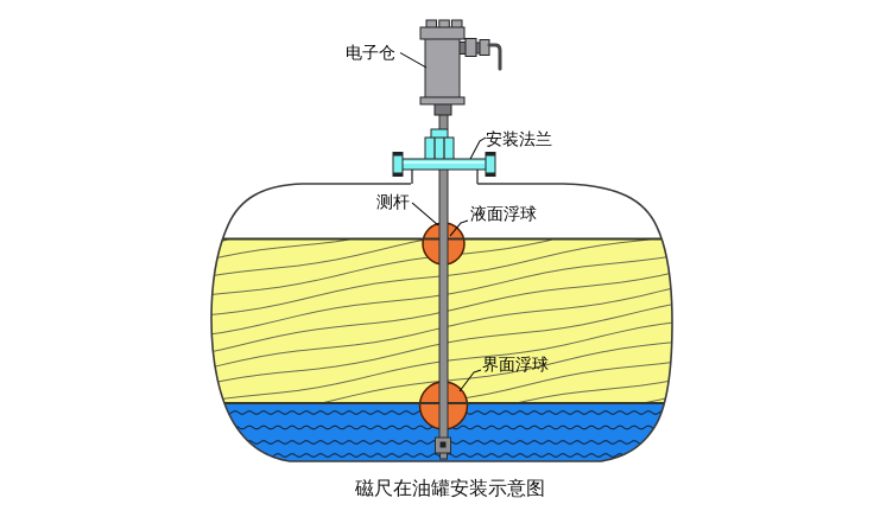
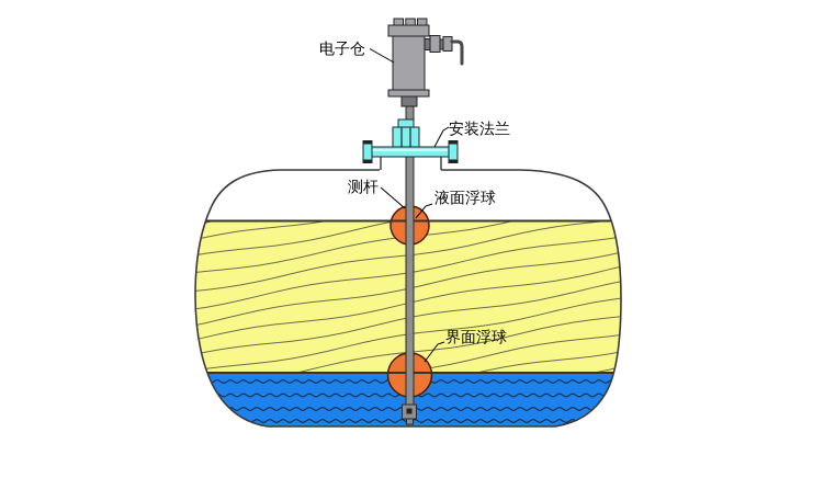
  电子仓
  安装法兰
  测杆
  液面浮球
  界面浮球
- 磁尺在油罐安装示意图
